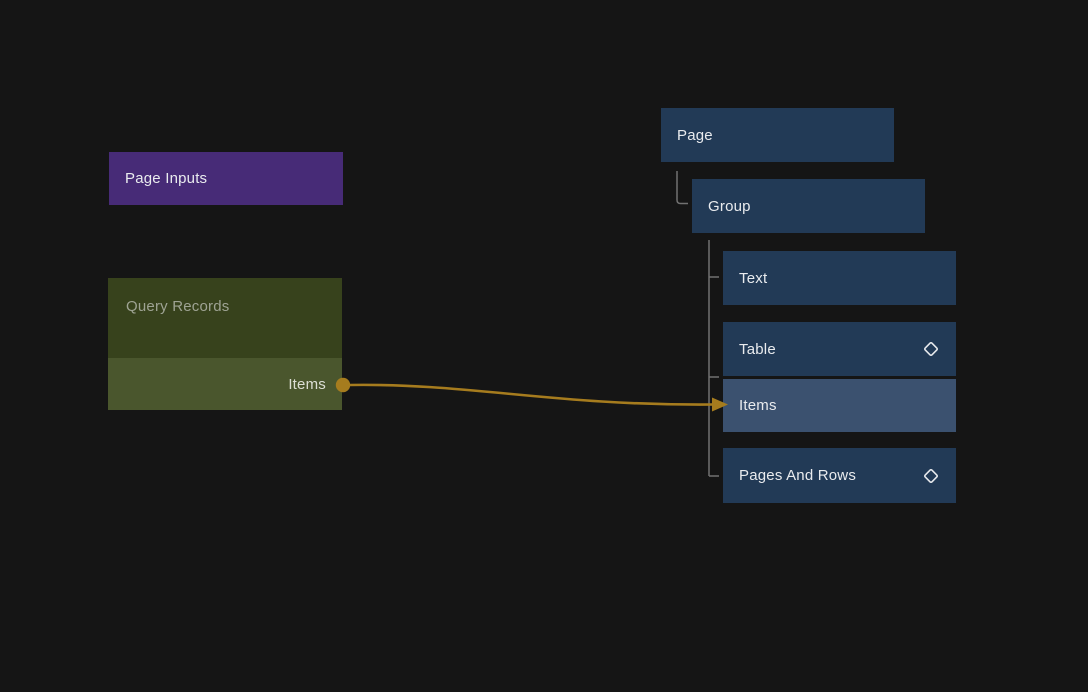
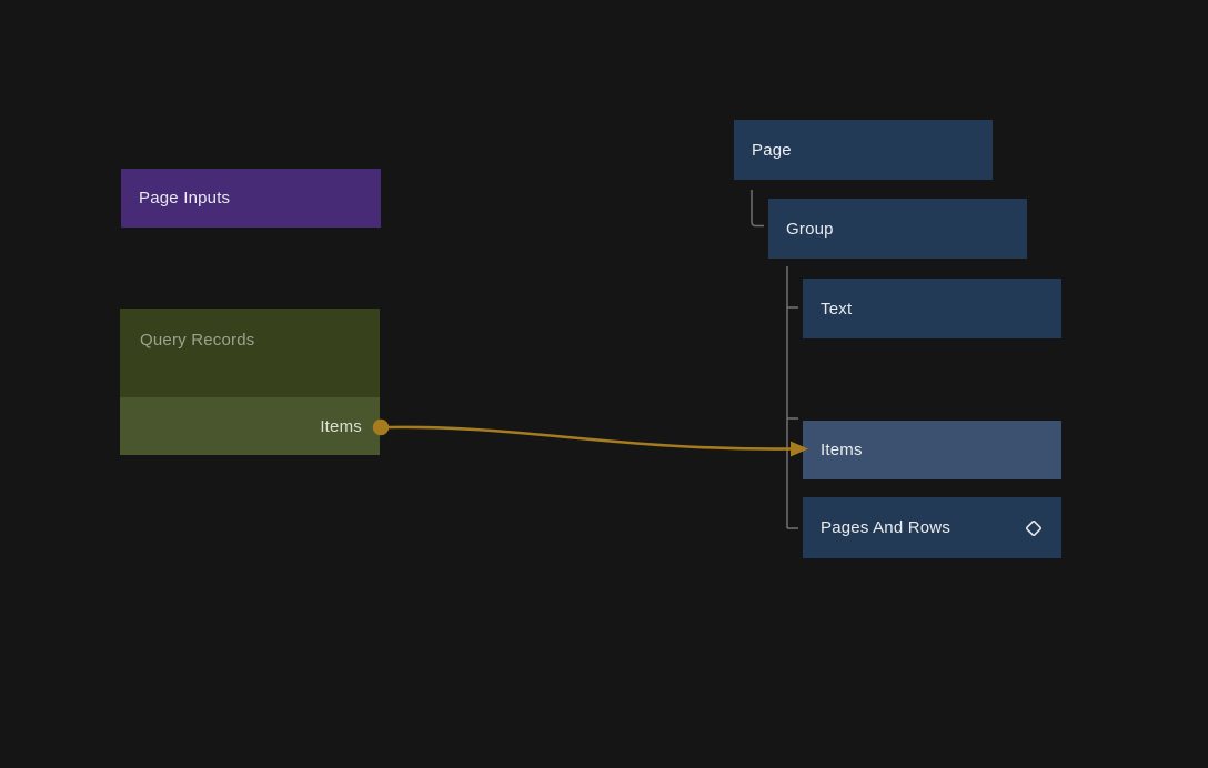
  Page Inputs
  Query Records
  Items
  Page
  Group
  Text
- Table
  Items
  Pages And Rows
